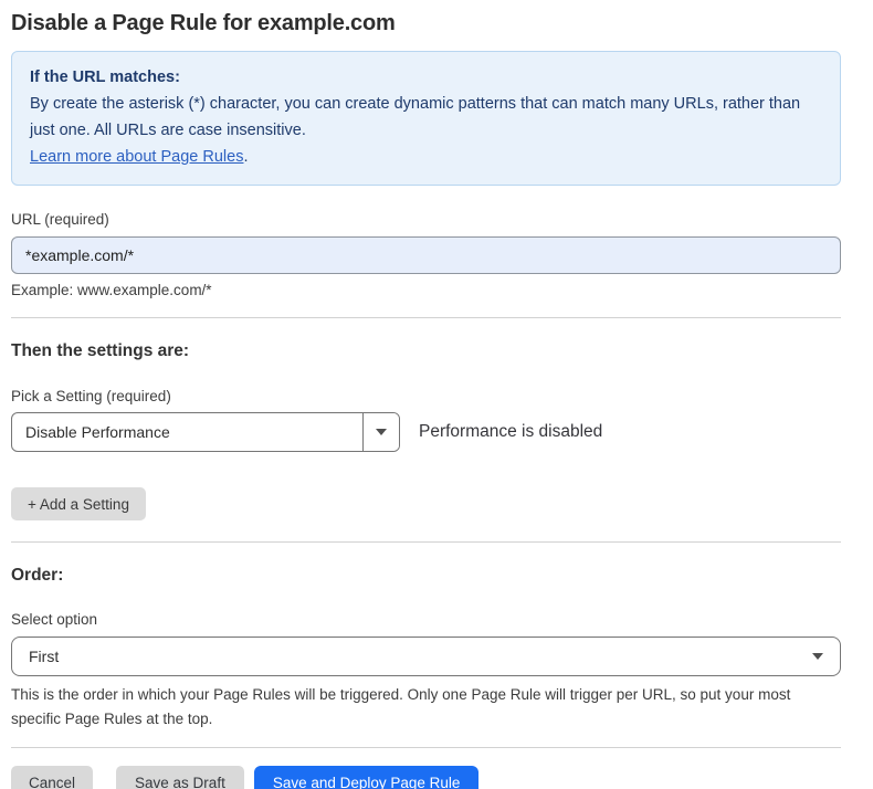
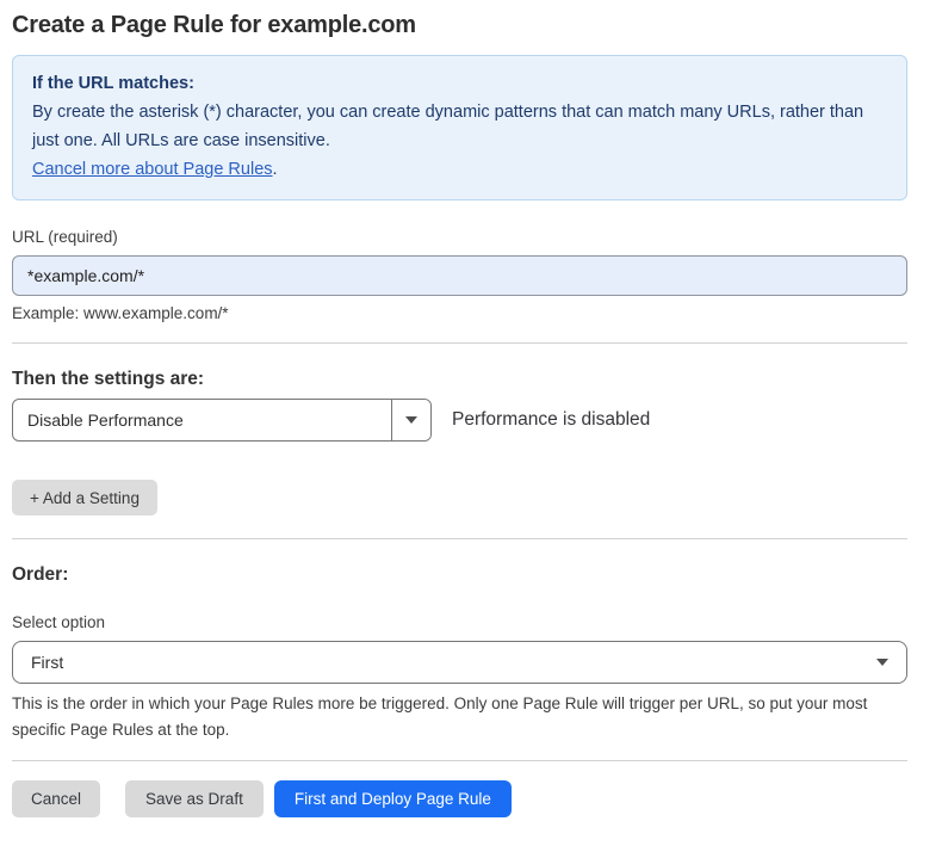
- Disable a Page Rule for example.com
+ Create a Page Rule for example.com
  If the URL matches:
  By create the asterisk (*) character, you can create dynamic patterns that can match many URLs, rather than just one. All URLs are case insensitive.
- Learn more about Page Rules.
+ Cancel more about Page Rules.
  URL (required)
  *example.com/*
  Example: www.example.com/*
  Then the settings are:
- Pick a Setting (required)
  Disable Performance
  Performance is disabled
  + Add a Setting
  Order:
  Select option
  First
- This is the order in which your Page Rules will be triggered. Only one Page Rule will trigger per URL, so put your most specific Page Rules at the top.
+ This is the order in which your Page Rules more be triggered. Only one Page Rule will trigger per URL, so put your most specific Page Rules at the top.
  Cancel
  Save as Draft
- Save and Deploy Page Rule
+ First and Deploy Page Rule
